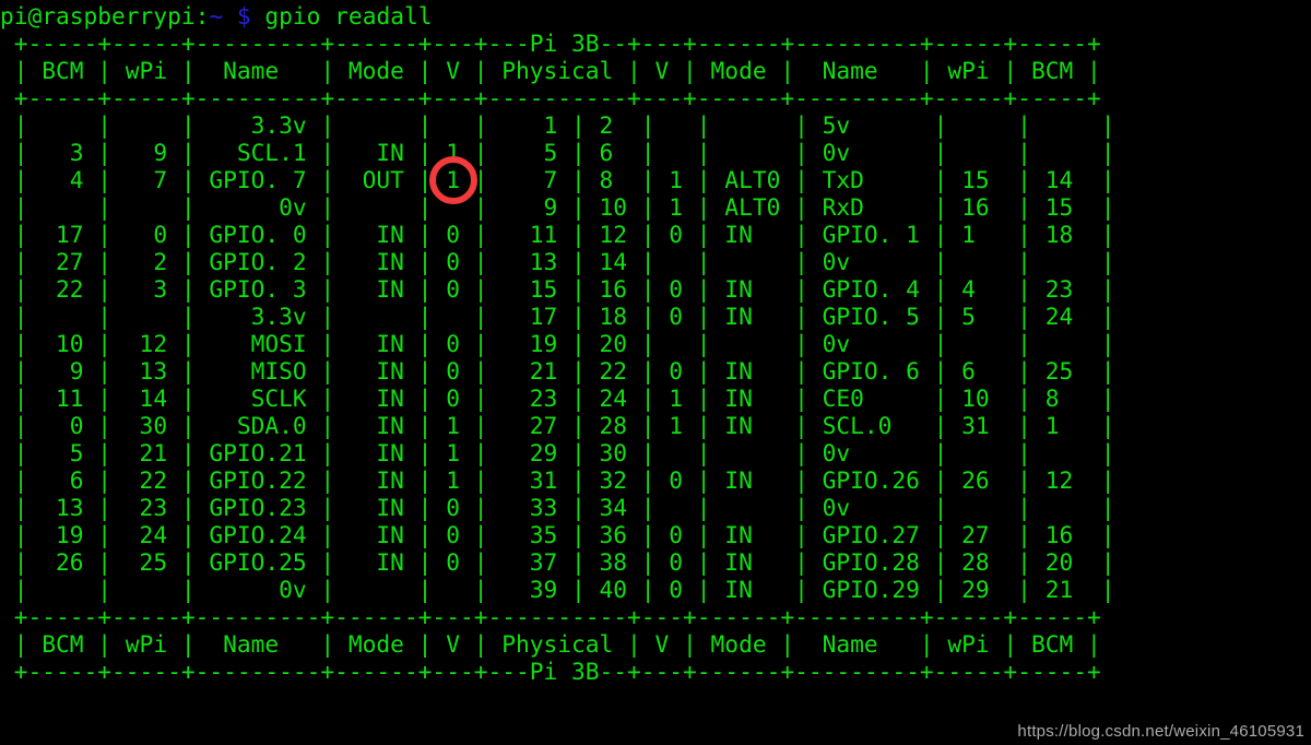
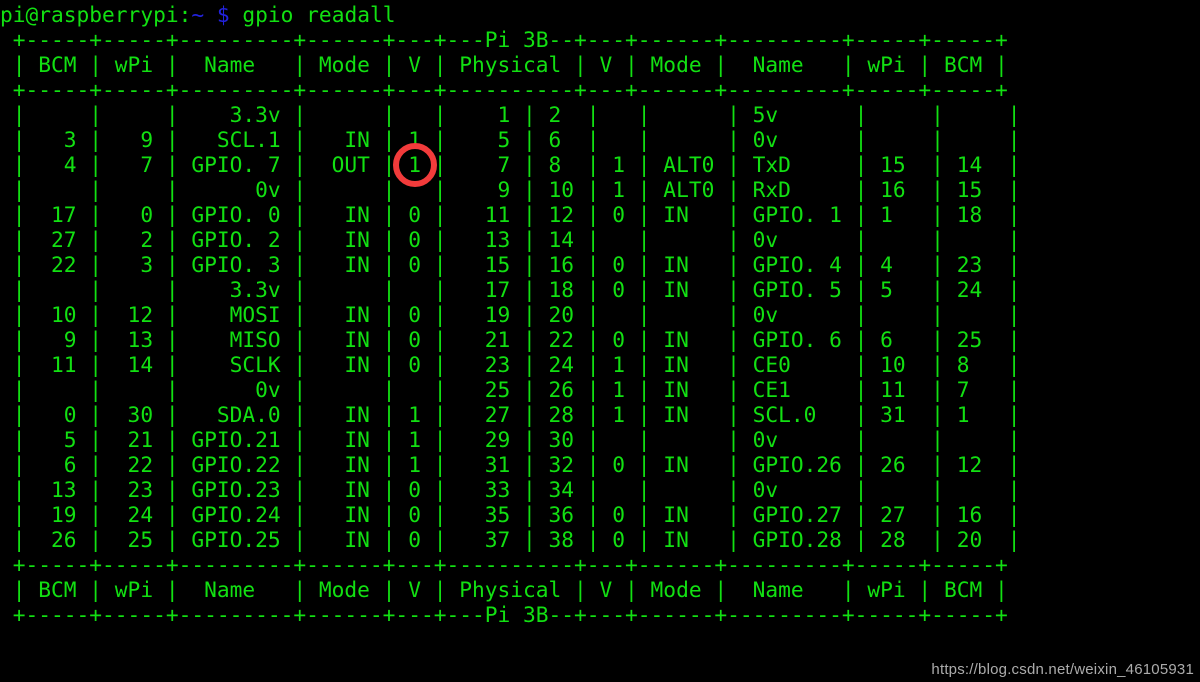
  pi@raspberrypi:~ $ gpio readall
  +-----+-----+---------+------+---+---Pi 3B--+---+------+---------+-----+-----+
  | BCM | wPi | Name | Mode | V | Physical | V | Mode | Name | wPi | BCM |
  +-----+-----+---------+------+---+----------+---+------+---------+-----+-----+
  | | | 3.3v | | | 1 | 2 | | | 5v | | |
  | 3 | 9 | SCL.1 | IN | 1 | 5 | 6 | | | 0v | | |
  | 4 | 7 | GPIO. 7 | OUT | 1 | 7 | 8 | 1 | ALT0 | TxD | 15 | 14 |
  | | | 0v | | | 9 | 10 | 1 | ALT0 | RxD | 16 | 15 |
  | 17 | 0 | GPIO. 0 | IN | 0 | 11 | 12 | 0 | IN | GPIO. 1 | 1 | 18 |
  | 27 | 2 | GPIO. 2 | IN | 0 | 13 | 14 | | | 0v | | |
  | 22 | 3 | GPIO. 3 | IN | 0 | 15 | 16 | 0 | IN | GPIO. 4 | 4 | 23 |
  | | | 3.3v | | | 17 | 18 | 0 | IN | GPIO. 5 | 5 | 24 |
  | 10 | 12 | MOSI | IN | 0 | 19 | 20 | | | 0v | | |
  | 9 | 13 | MISO | IN | 0 | 21 | 22 | 0 | IN | GPIO. 6 | 6 | 25 |
  | 11 | 14 | SCLK | IN | 0 | 23 | 24 | 1 | IN | CE0 | 10 | 8 |
+ | | | 0v | | | 25 | 26 | 1 | IN | CE1 | 11 | 7 |
  | 0 | 30 | SDA.0 | IN | 1 | 27 | 28 | 1 | IN | SCL.0 | 31 | 1 |
  | 5 | 21 | GPIO.21 | IN | 1 | 29 | 30 | | | 0v | | |
  | 6 | 22 | GPIO.22 | IN | 1 | 31 | 32 | 0 | IN | GPIO.26 | 26 | 12 |
  | 13 | 23 | GPIO.23 | IN | 0 | 33 | 34 | | | 0v | | |
  | 19 | 24 | GPIO.24 | IN | 0 | 35 | 36 | 0 | IN | GPIO.27 | 27 | 16 |
  | 26 | 25 | GPIO.25 | IN | 0 | 37 | 38 | 0 | IN | GPIO.28 | 28 | 20 |
- | | | 0v | | | 39 | 40 | 0 | IN | GPIO.29 | 29 | 21 |
  +-----+-----+---------+------+---+----------+---+------+---------+-----+-----+
  | BCM | wPi | Name | Mode | V | Physical | V | Mode | Name | wPi | BCM |
  +-----+-----+---------+------+---+---Pi 3B--+---+------+---------+-----+-----+
  https://blog.csdn.net/weixin_46105931
